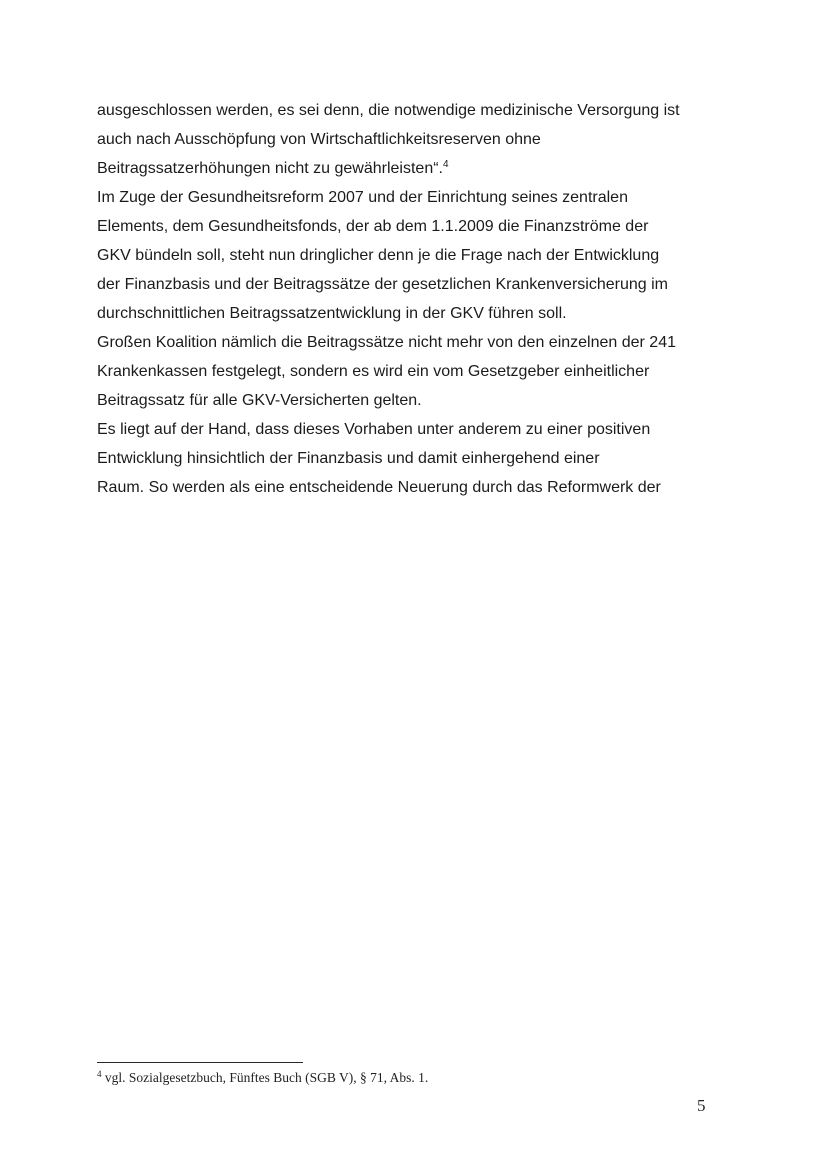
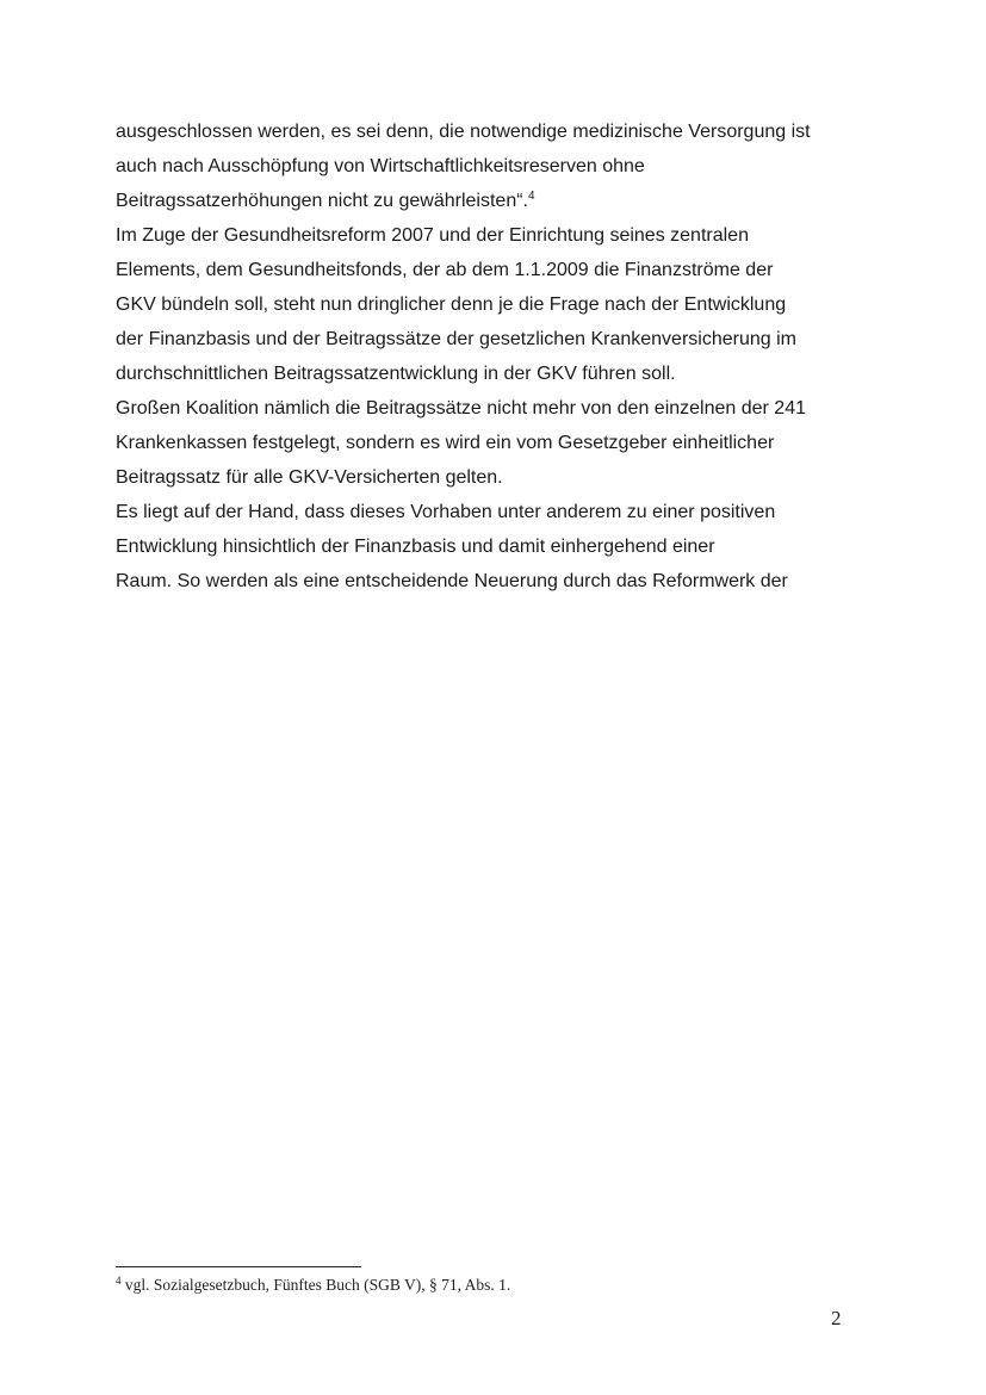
  ausgeschlossen werden, es sei denn, die notwendige medizinische Versorgung ist
  auch nach Ausschöpfung von Wirtschaftlichkeitsreserven ohne
  Beitragssatzerhöhungen nicht zu gewährleisten“.4
  Im Zuge der Gesundheitsreform 2007 und der Einrichtung seines zentralen
  Elements, dem Gesundheitsfonds, der ab dem 1.1.2009 die Finanzströme der
  GKV bündeln soll, steht nun dringlicher denn je die Frage nach der Entwicklung
  der Finanzbasis und der Beitragssätze der gesetzlichen Krankenversicherung im
  durchschnittlichen Beitragssatzentwicklung in der GKV führen soll.
  Großen Koalition nämlich die Beitragssätze nicht mehr von den einzelnen der 241
  Krankenkassen festgelegt, sondern es wird ein vom Gesetzgeber einheitlicher
  Beitragssatz für alle GKV-Versicherten gelten.
  Es liegt auf der Hand, dass dieses Vorhaben unter anderem zu einer positiven
  Entwicklung hinsichtlich der Finanzbasis und damit einhergehend einer
  Raum. So werden als eine entscheidende Neuerung durch das Reformwerk der
  4 vgl. Sozialgesetzbuch, Fünftes Buch (SGB V), § 71, Abs. 1.
- 5
+ 2
